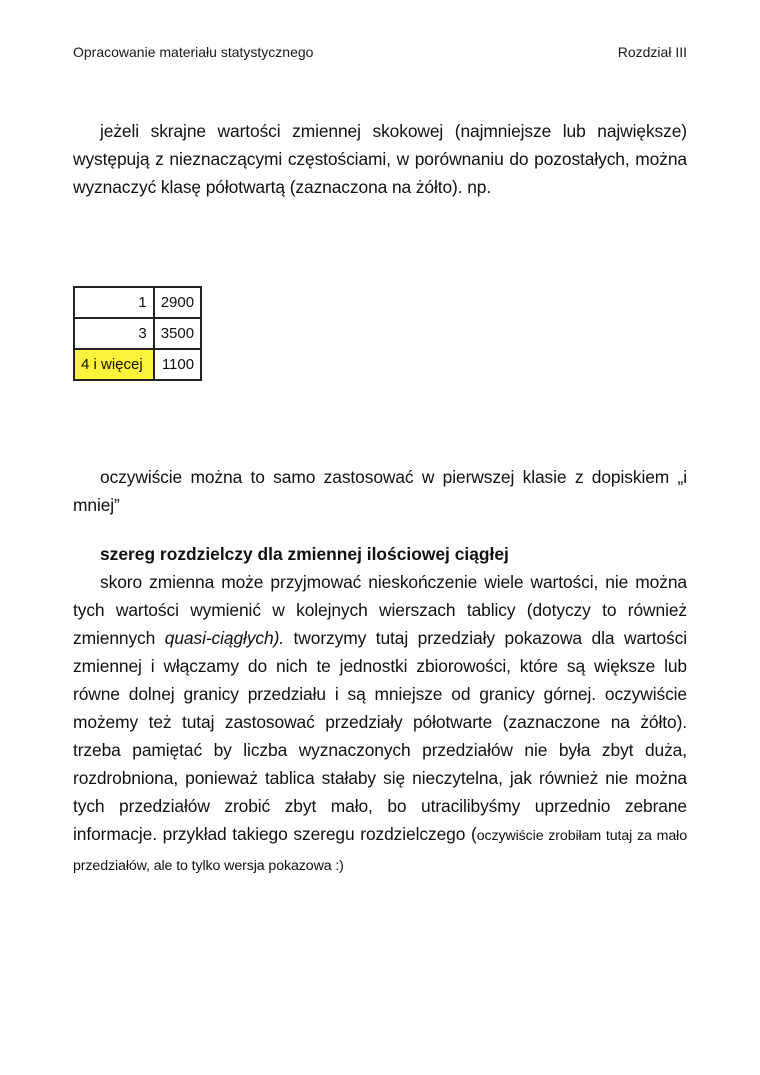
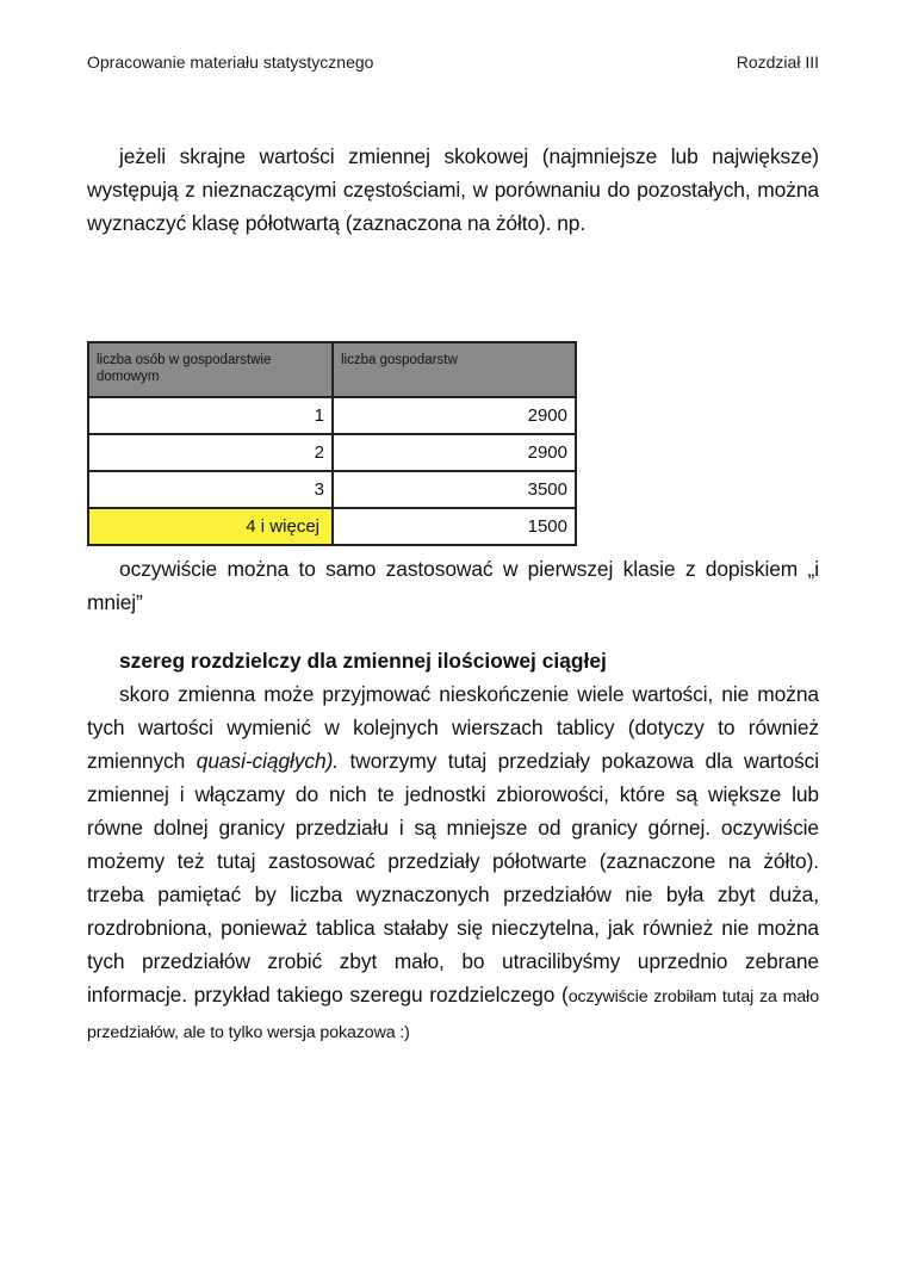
  Opracowanie materiału statystycznego
  Rozdział III
  jeżeli skrajne wartości zmiennej skokowej (najmniejsze lub największe) występują z nieznaczącymi częstościami, w porównaniu do pozostałych, można wyznaczyć klasę półotwartą (zaznaczona na żółto). np.
+ liczba osób w gospodarstwie domowym	liczba gospodarstw
  1	2900
+ 2	2900
  3	3500
- 4 i więcej	1100
+ 4 i więcej	1500
  oczywiście można to samo zastosować w pierwszej klasie z dopiskiem „i mniej”
  szereg rozdzielczy dla zmiennej ilościowej ciągłej
  skoro zmienna może przyjmować nieskończenie wiele wartości, nie można tych wartości wymienić w kolejnych wierszach tablicy (dotyczy to również zmiennych quasi-ciągłych). tworzymy tutaj przedziały pokazowa dla wartości zmiennej i włączamy do nich te jednostki zbiorowości, które są większe lub równe dolnej granicy przedziału i są mniejsze od granicy górnej. oczywiście możemy też tutaj zastosować przedziały półotwarte (zaznaczone na żółto). trzeba pamiętać by liczba wyznaczonych przedziałów nie była zbyt duża, rozdrobniona, ponieważ tablica stałaby się nieczytelna, jak również nie można tych przedziałów zrobić zbyt mało, bo utracilibyśmy uprzednio zebrane informacje. przykład takiego szeregu rozdzielczego (oczywiście zrobiłam tutaj za mało przedziałów, ale to tylko wersja pokazowa :)
